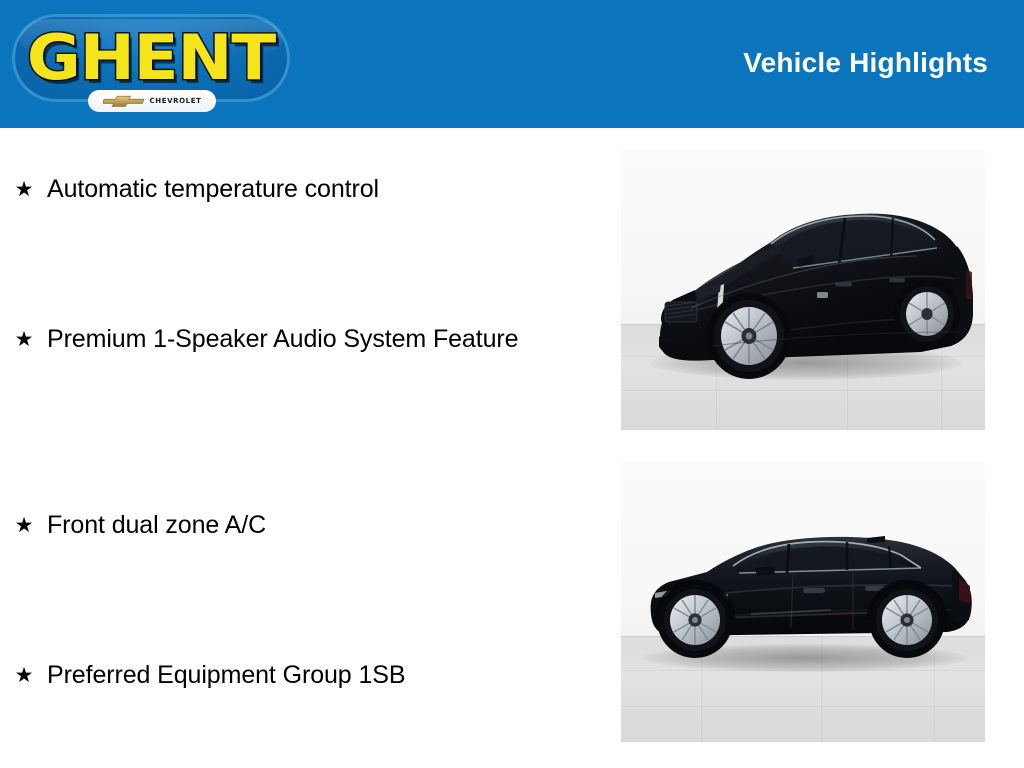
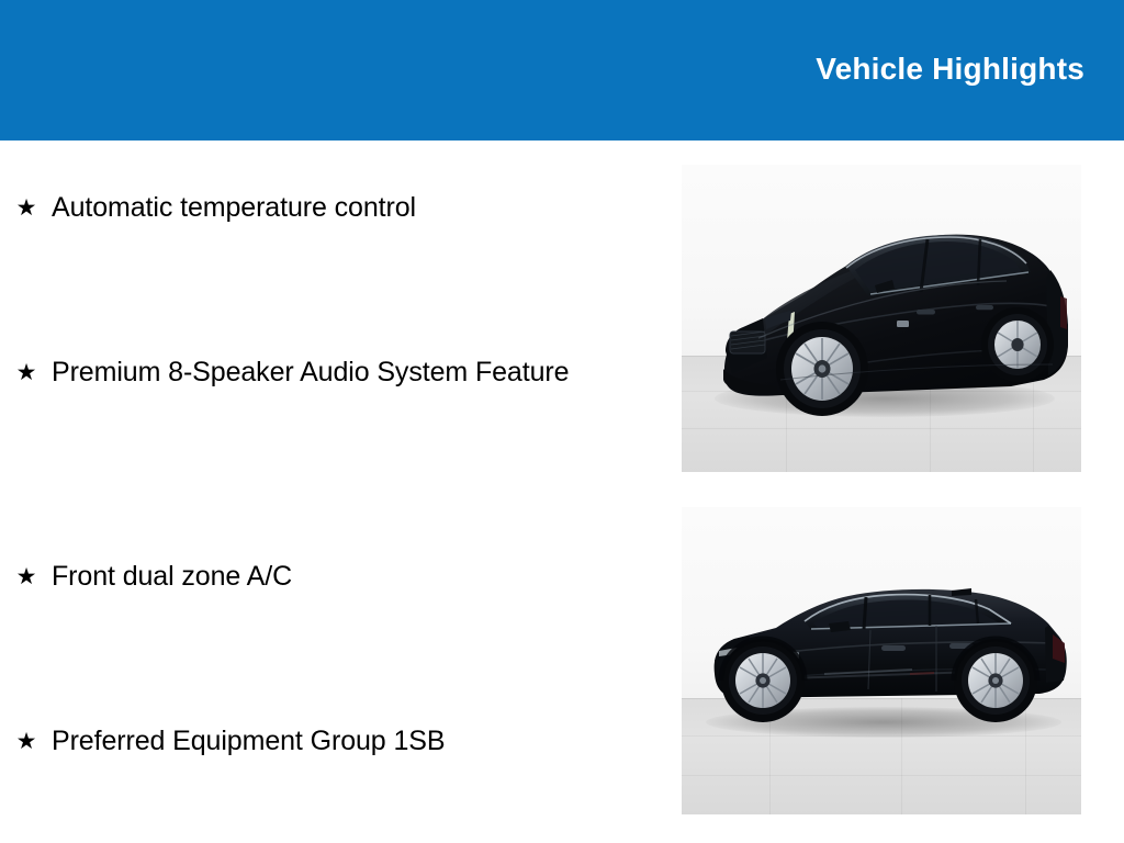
- GHENT
- CHEVROLET
  Vehicle Highlights
  ★
  Automatic temperature control
  ★
- Premium 1-Speaker Audio System Feature
+ Premium 8-Speaker Audio System Feature
  ★
  Front dual zone A/C
  ★
  Preferred Equipment Group 1SB
